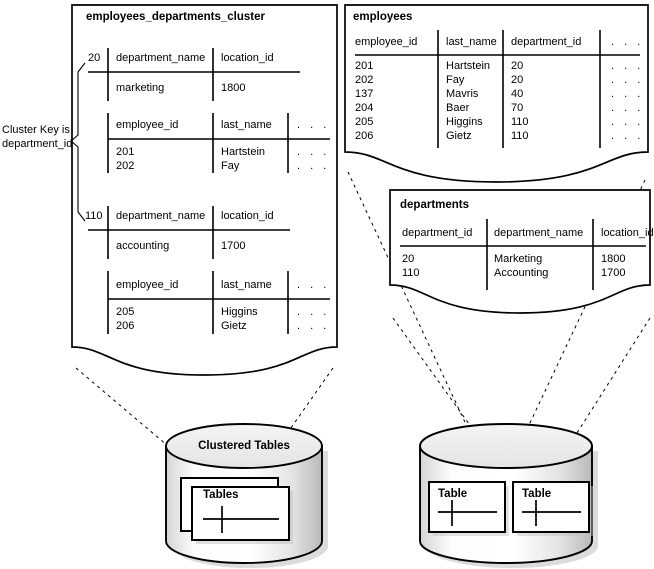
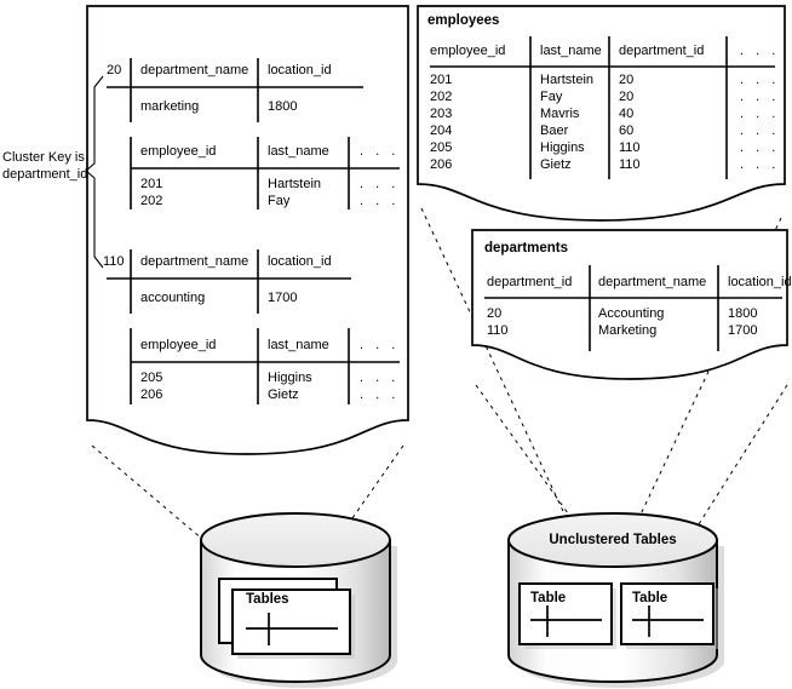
- employees_departments_cluster
  Cluster Key is
  department_id
  20
  department_name
  location_id
  marketing
  1800
  employee_id
  last_name
  . . .
  201
  Hartstein
  . . .
  202
  Fay
  . . .
  110
  department_name
  location_id
  accounting
  1700
  employee_id
  last_name
  . . .
  205
  Higgins
  . . .
  206
  Gietz
  . . .
  employees
  employee_id
  last_name
  department_id
  . . .
  201
  Hartstein
  20
  . . .
  202
  Fay
  20
  . . .
- 137
+ 203
  Mavris
  40
  . . .
  204
  Baer
- 70
+ 60
  . . .
  205
  Higgins
  110
  . . .
  206
  Gietz
  110
  . . .
  departments
  department_id
  department_name
  location_id
  20
- Marketing
+ Accounting
  1800
  110
- Accounting
+ Marketing
  1700
- Clustered Tables
  Tables
+ Unclustered Tables
  Table
  Table
